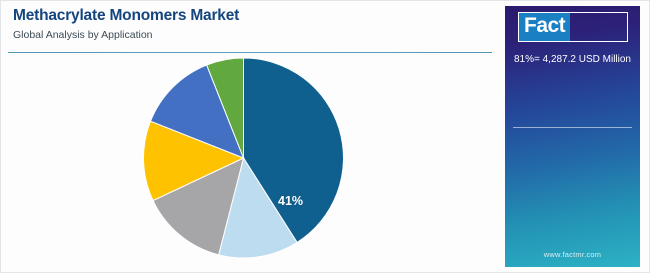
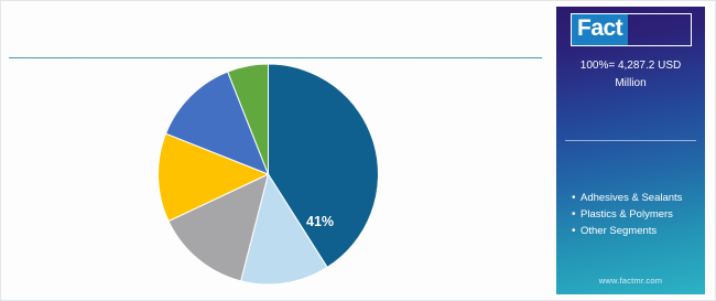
- Methacrylate Monomers Market
- Global Analysis by Application
  41%
  Fact
- 81%= 4,287.2 USD Million
+ 100%= 4,287.2 USD Million
+ Adhesives & Sealants
+ Plastics & Polymers
+ Other Segments
  www.factmr.com
